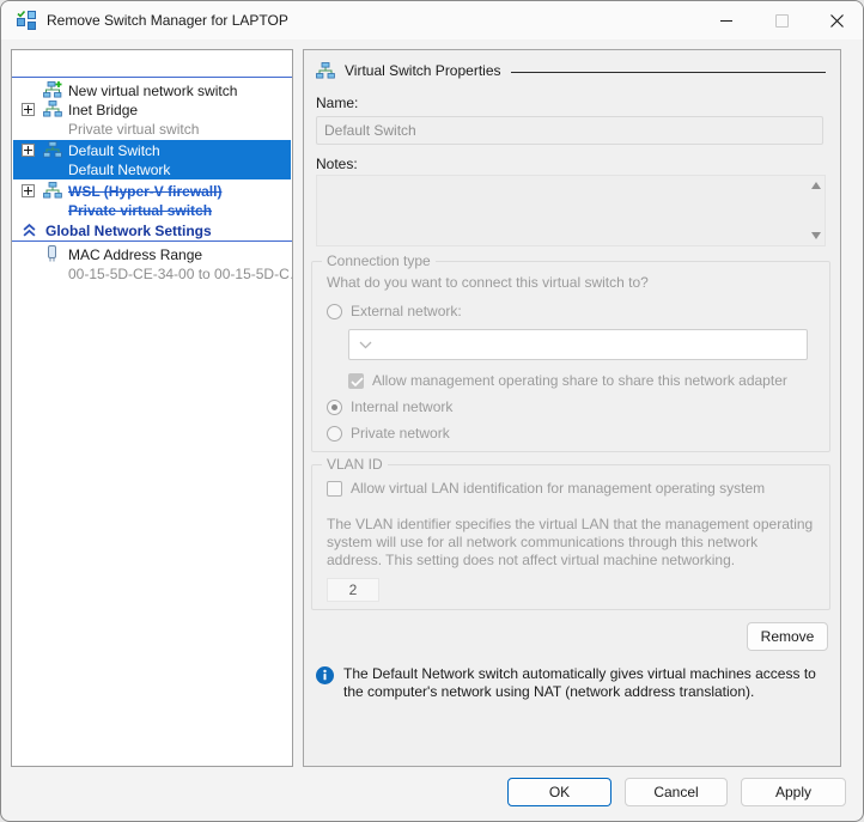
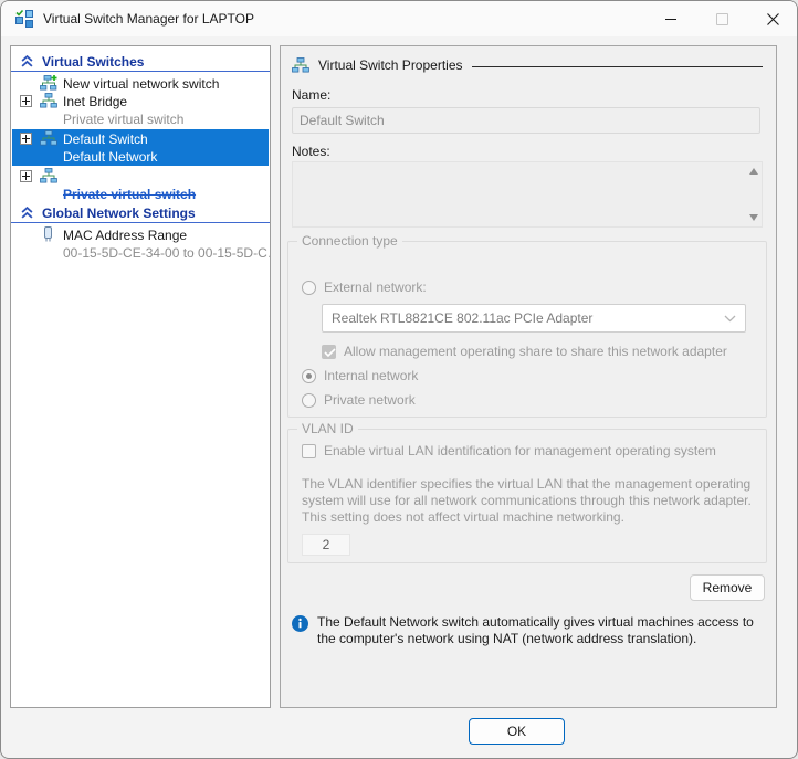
- Remove Switch Manager for LAPTOP
+ Virtual Switch Manager for LAPTOP
+ Virtual Switches
  New virtual network switch
  Inet Bridge
  Private virtual switch
  Default Switch
  Default Network
- WSL (Hyper-V firewall)
  Private virtual switch
  Global Network Settings
  MAC Address Range
  00-15-5D-CE-34-00 to 00-15-5D-C
  Virtual Switch Properties
  Name:
  Default Switch
  Notes:
  Connection type
- What do you want to connect this virtual switch to?
  External network:
+ Realtek RTL8821CE 802.11ac PCIe Adapter
  Allow management operating share to share this network adapter
  Internal network
  Private network
  VLAN ID
- Allow virtual LAN identification for management operating system
+ Enable virtual LAN identification for management operating system
- The VLAN identifier specifies the virtual LAN that the management operating system will use for all network communications through this network address. This setting does not affect virtual machine networking.
+ The VLAN identifier specifies the virtual LAN that the management operating system will use for all network communications through this network adapter. This setting does not affect virtual machine networking.
  2
  Remove
  The Default Network switch automatically gives virtual machines access to the computer's network using NAT (network address translation).
  OK
- Cancel
- Apply
